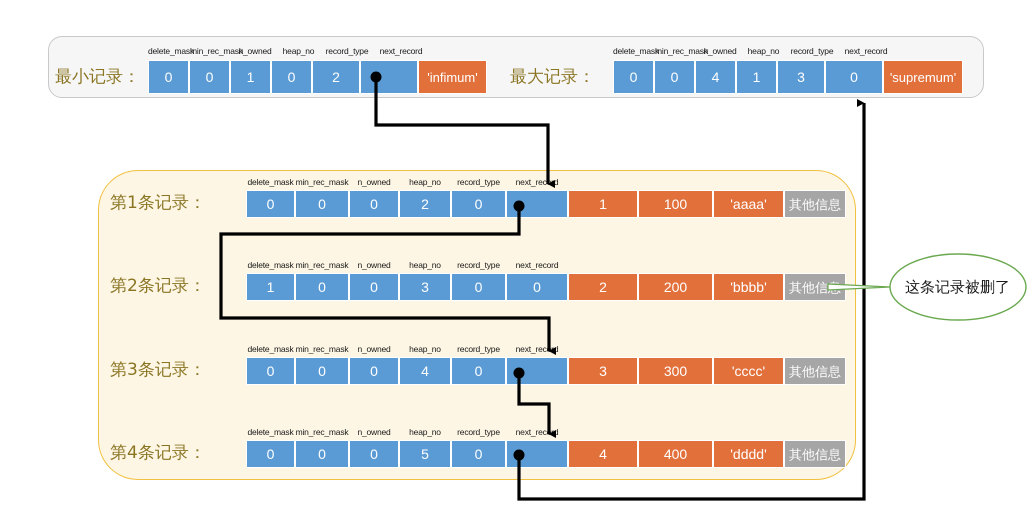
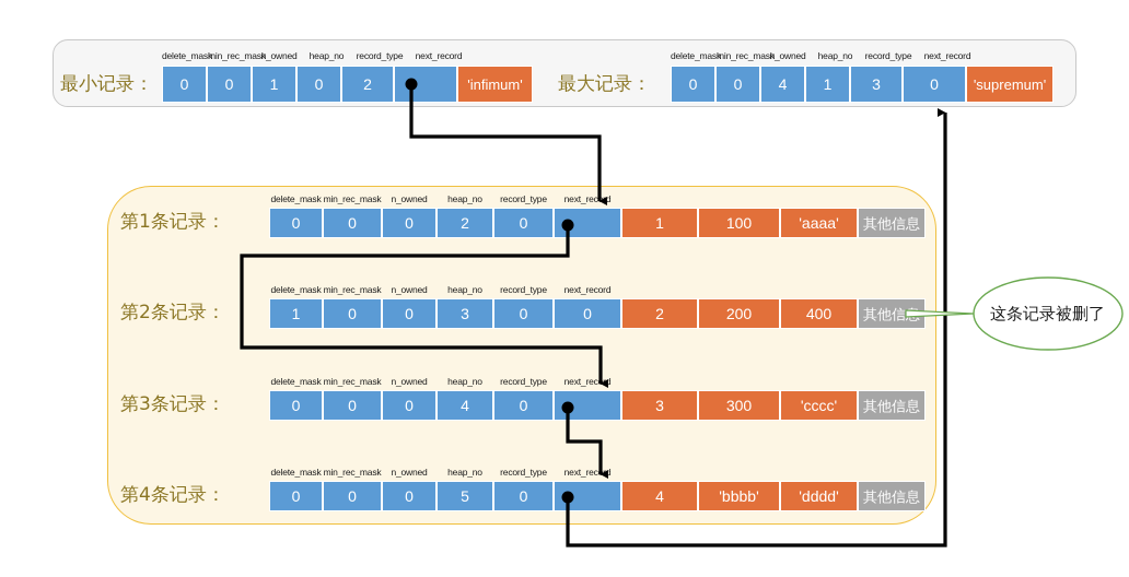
  最小记录：
  delete_mas
  min_rec_ma
  n_owned
  heap_no
  record_type
  next_record
  0
  0
  1
  0
  2
  'infimum'
  最大记录：
  delete_mas
  min_rec_ma
  n_owned
  heap_no
  record_type
  next_record
  0
  0
  4
  1
  3
  0
  'supremum'
  第1条记录：
  delete_mask
  min_rec_mask
  n_owned
  heap_no
  record_type
  next_recrd
  0
  0
  0
  2
  0
  1
  100
  'aaaa'
  其他信息
  第2条记录：
  delete_mask
  min_rec_mask
  n_owned
  heap_no
  record_type
  next_record
  1
  0
  0
  3
  0
  0
  2
  200
- 'bbbb'
+ 400
  其他信
  第3条记录：
  delete_mask
  min_rec_mask
  n_owned
  heap_no
  record_type
  next_recrd
  0
  0
  0
  4
  0
  3
  300
  'cccc'
  其他信息
  第4条记录：
  delete_mask
  min_rec_mask
  n_owned
  heap_no
  record_type
  next_recrd
  0
  0
  0
  5
  0
  4
- 400
+ 'bbbb'
  'dddd'
  其他信息
  这条记录被删了
